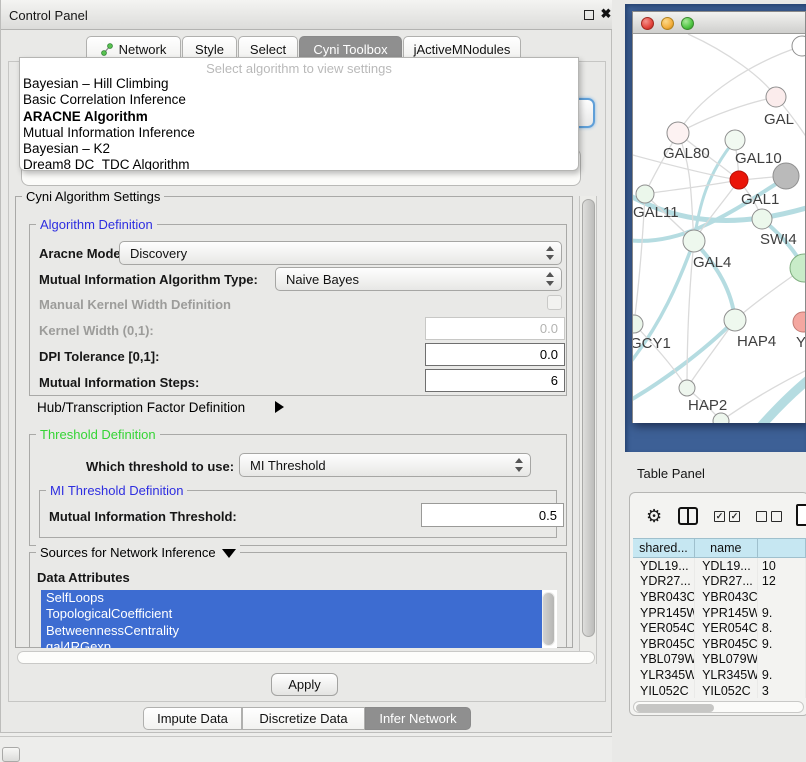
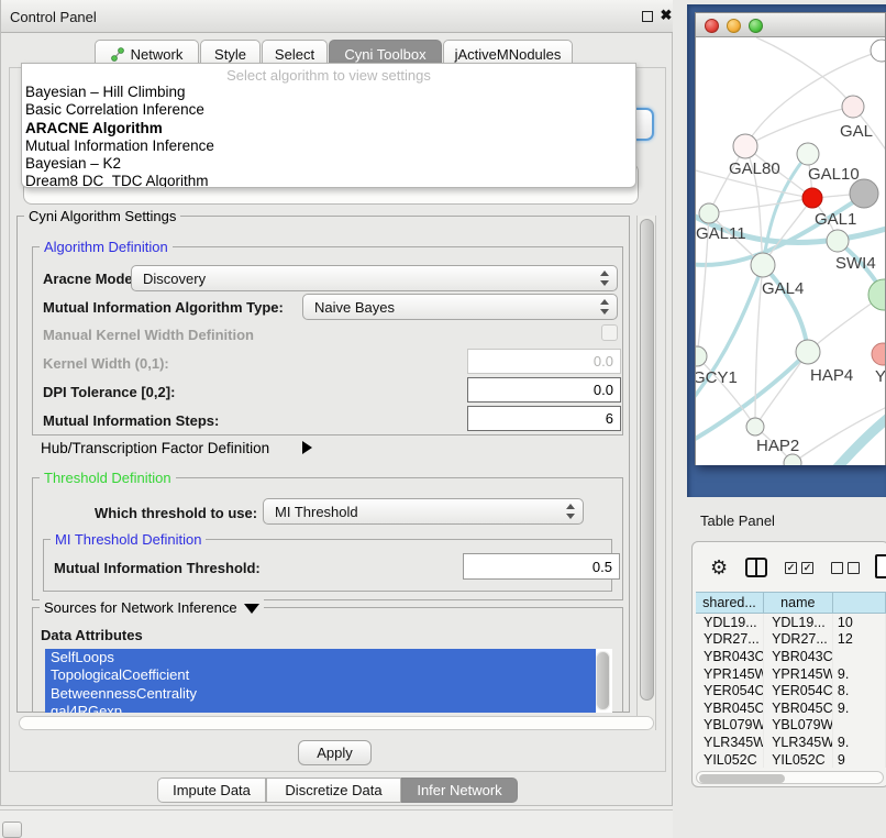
  Control Panel
  ✖
  Network
  Style
  Select
  Cyni Toolbox
  jActiveMNodules
  Select algorithm to view settings
  Bayesian – Hill Climbing
  Basic Correlation Inference
  ARACNE Algorithm
  Mutual Information Inference
  Bayesian – K2
  Dream8 DC_TDC Algorithm
  Cyni Algorithm Settings
  Algorithm Definition
  Aracne Mode
  Discovery
  Mutual Information Algorithm Type:
  Naive Bayes
  Manual Kernel Width Definition
  Kernel Width (0,1):
  0.0
- DPI Tolerance [0,1]:
+ DPI Tolerance [0,2]:
  0.0
  Mutual Information Steps:
  6
  Hub/Transcription Factor Definition
  Threshold Definition
  Which threshold to use:
  MI Threshold
  MI Threshold Definition
  Mutual Information Threshold:
  0.5
  Sources for Network Inference
  Data Attributes
  SelfLoops
  TopologicalCoefficient
  BetweennessCentrality
  gal4RGexp
  Apply
  Impute Data
  Discretize Data
  Infer Network
  GAL
  GAL80
  GAL10
  GAL1
  GAL11
  SWI4
  GAL4
  GCY1
  HAP4
  Y
  HAP2
  Table Panel
  ⚙
  ✓
  ✓
  shared...
  name
  YDL19...
  YDL19...
  10
  YDR27...
  YDR27...
  12
  YBR043C
  YBR043C
  YPR145W
  YPR145W
  9.
  YER054C
  YER054C
  8.
  YBR045C
  YBR045C
  9.
  YBL079W
  YBL079W
  YLR345W
  YLR345W
  9.
  YIL052C
  YIL052C
- 3
+ 9
